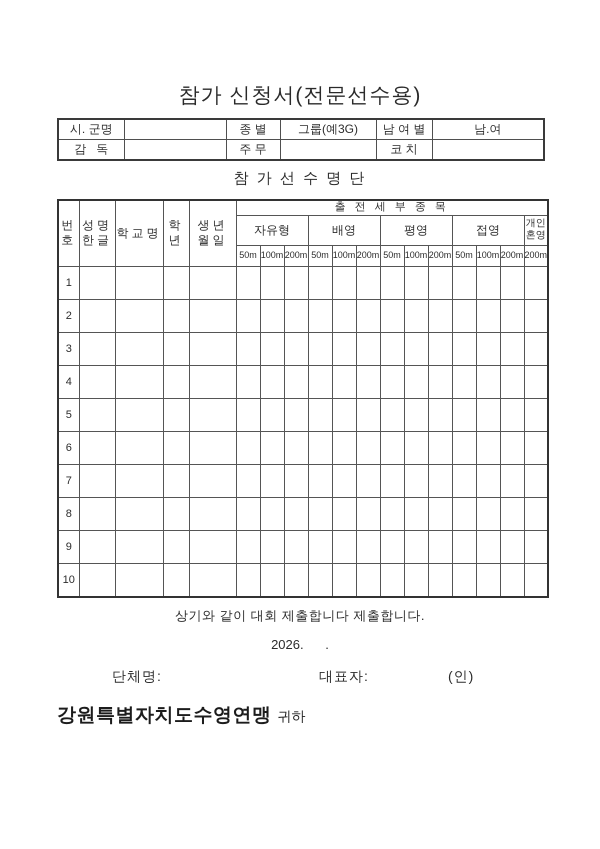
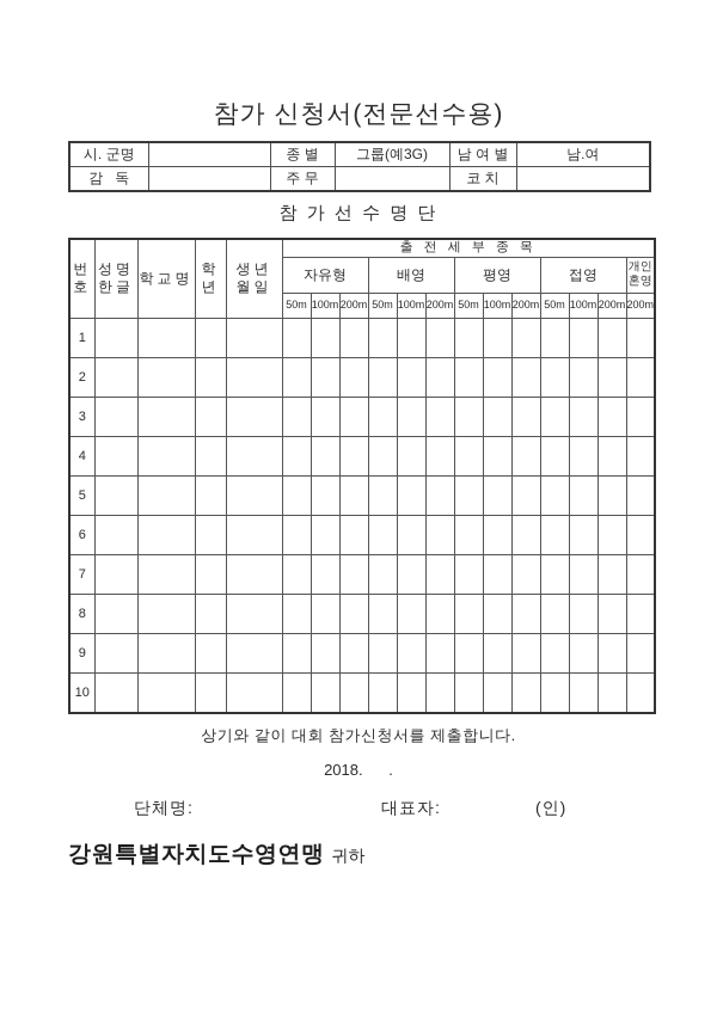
  참가 신청서(전문선수용)
  시. 군명		종 별	그룹(예3G)	남 여 별	남.여
  감 독		주 무		코 치
  참 가 선 수 명 단
  번 호	성명 한글	학교명	학 년	생년 월일	출 전 세 부 종 목
  자유형	배영	평영	접영	개인 혼영
  50m	100m	200m	50m	100m	200m	50m	100m	200m	50m	100m	200m	200m
  1
  2
  3
  4
  5
  6
  7
  8
  9
  10
- 상기와 같이 대회 제출합니다 제출합니다.
+ 상기와 같이 대회 참가신청서를 제출합니다.
- 2026. .
+ 2018. .
  단체명:
  대표자:
  (인)
  강원특별자치도수영연맹 귀하
